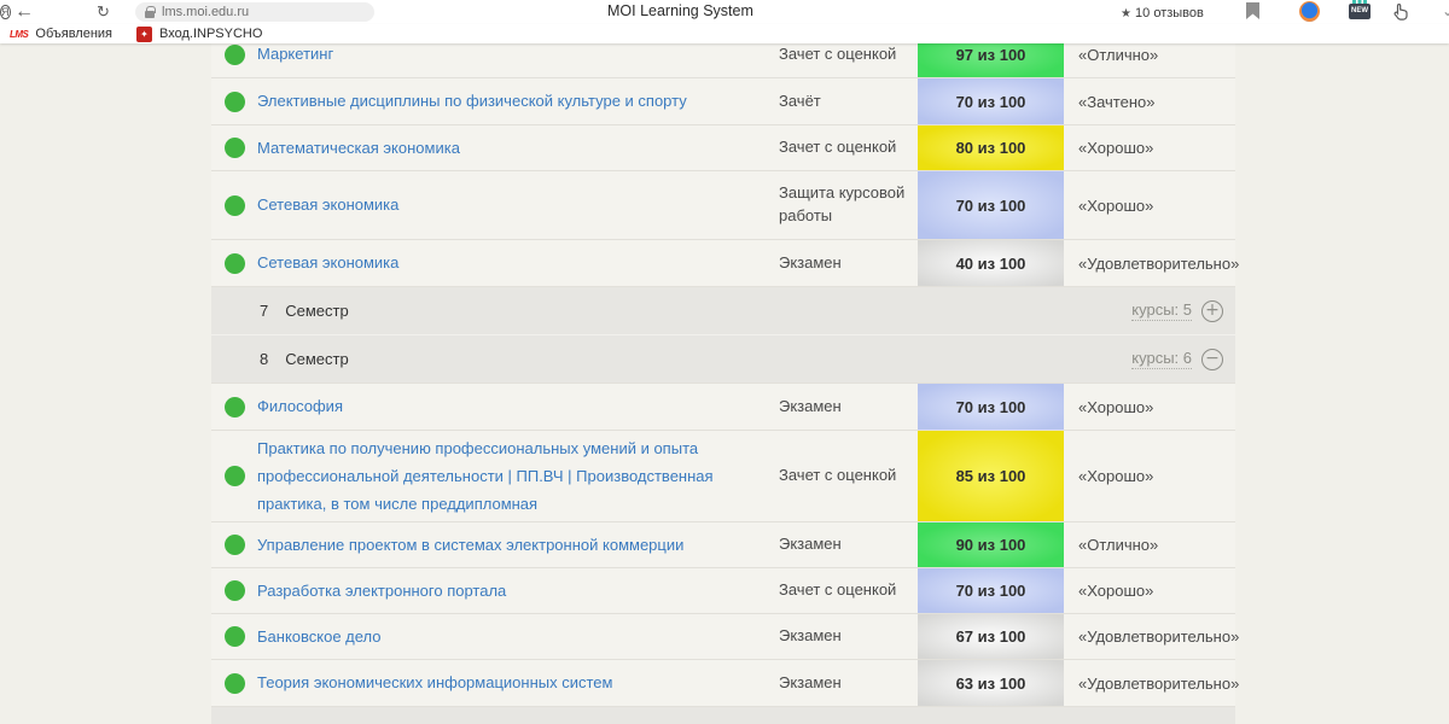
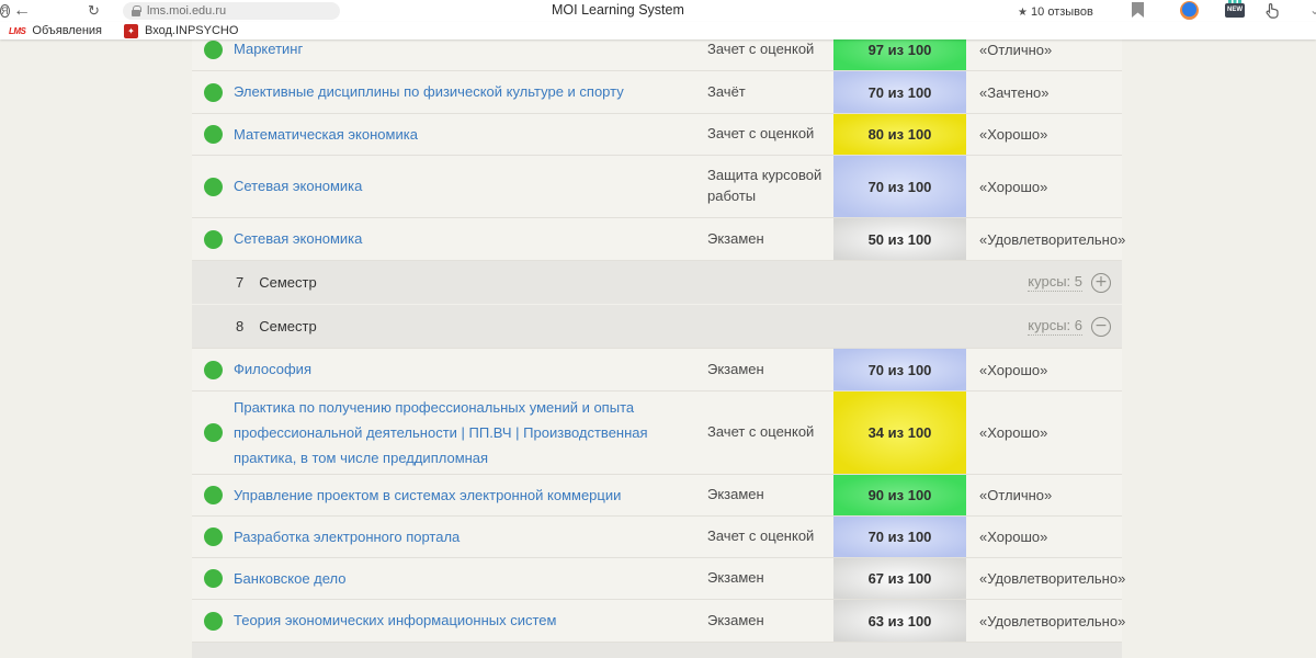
  ←
  Я
  ↻
  lms.moi.edu.ru
  MOI Learning System
  ★ 10 отзывов
  ⌄
  LMS
  Объявления
  ✦
  Вход.INPSYCHO
  Маркетинг
  Зачет с оценкой
  97 из 100
  «Отлично»
  Элективные дисциплины по физической культуре и спорту
  Зачёт
  70 из 100
  «Зачтено»
  Математическая экономика
  Зачет с оценкой
  80 из 100
  «Хорошо»
  Сетевая экономика
  Защита курсовой работы
  70 из 100
  «Хорошо»
  Сетевая экономика
  Экзамен
- 40 из 100
+ 50 из 100
  «Удовлетворительно»
  7
  Семестр
  курсы: 5
  +
  8
  Семестр
  курсы: 6
  −
  Философия
  Экзамен
  70 из 100
  «Хорошо»
  Практика по получению профессиональных умений и опыта профессиональной деятельности | ПП.ВЧ | Производственная практика, в том числе преддипломная
  Зачет с оценкой
- 85 из 100
+ 34 из 100
  «Хорошо»
  Управление проектом в системах электронной коммерции
  Экзамен
  90 из 100
  «Отлично»
  Разработка электронного портала
  Зачет с оценкой
  70 из 100
  «Хорошо»
  Банковское дело
  Экзамен
  67 из 100
  «Удовлетворительно»
  Теория экономических информационных систем
  Экзамен
  63 из 100
  «Удовлетворительно»
